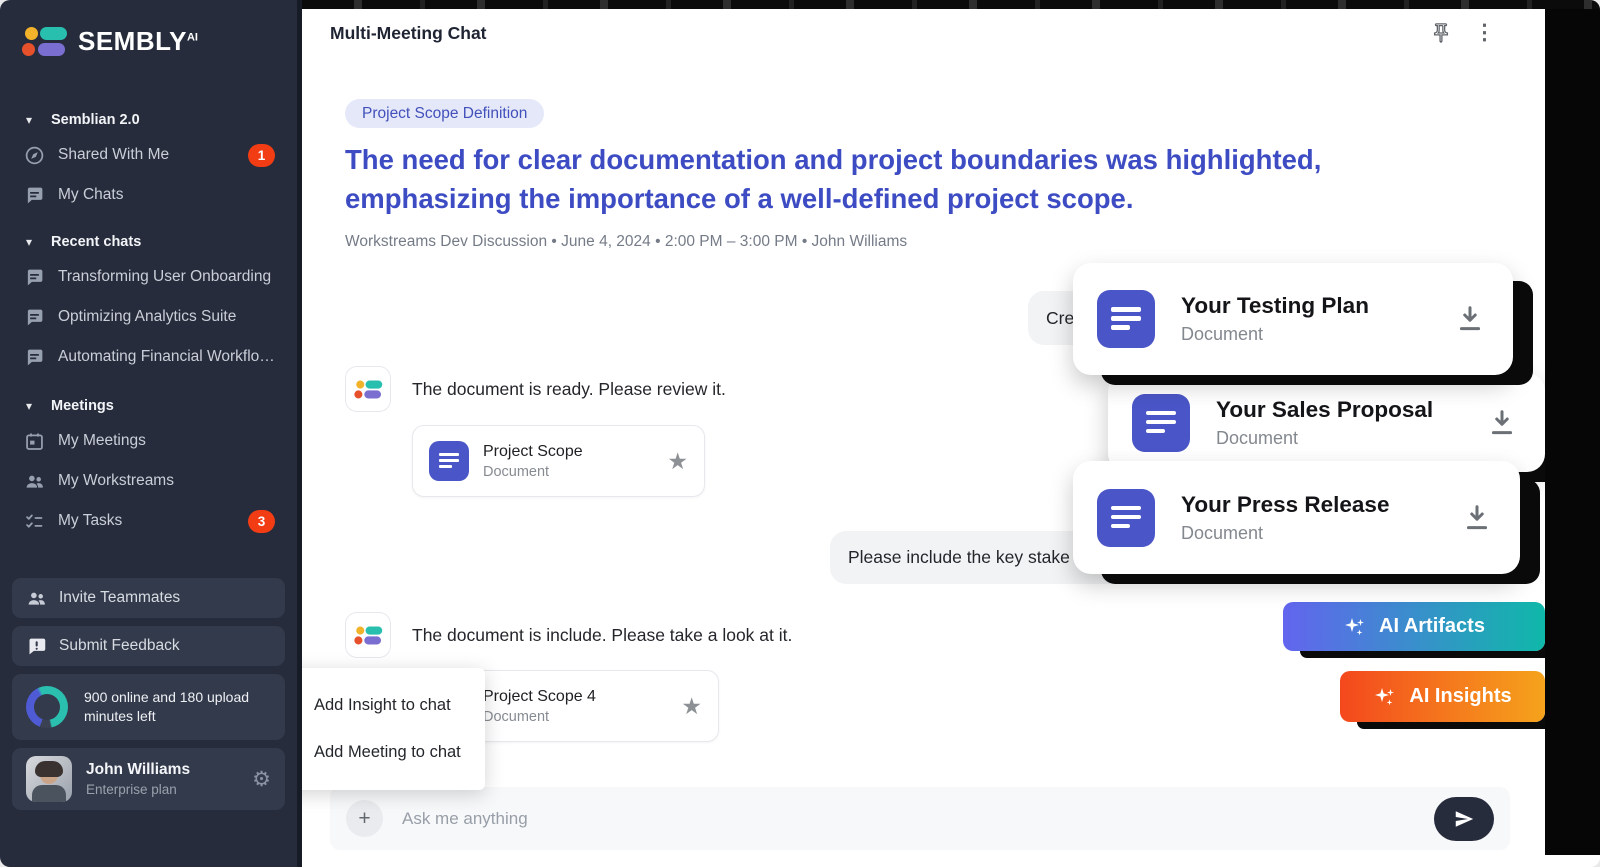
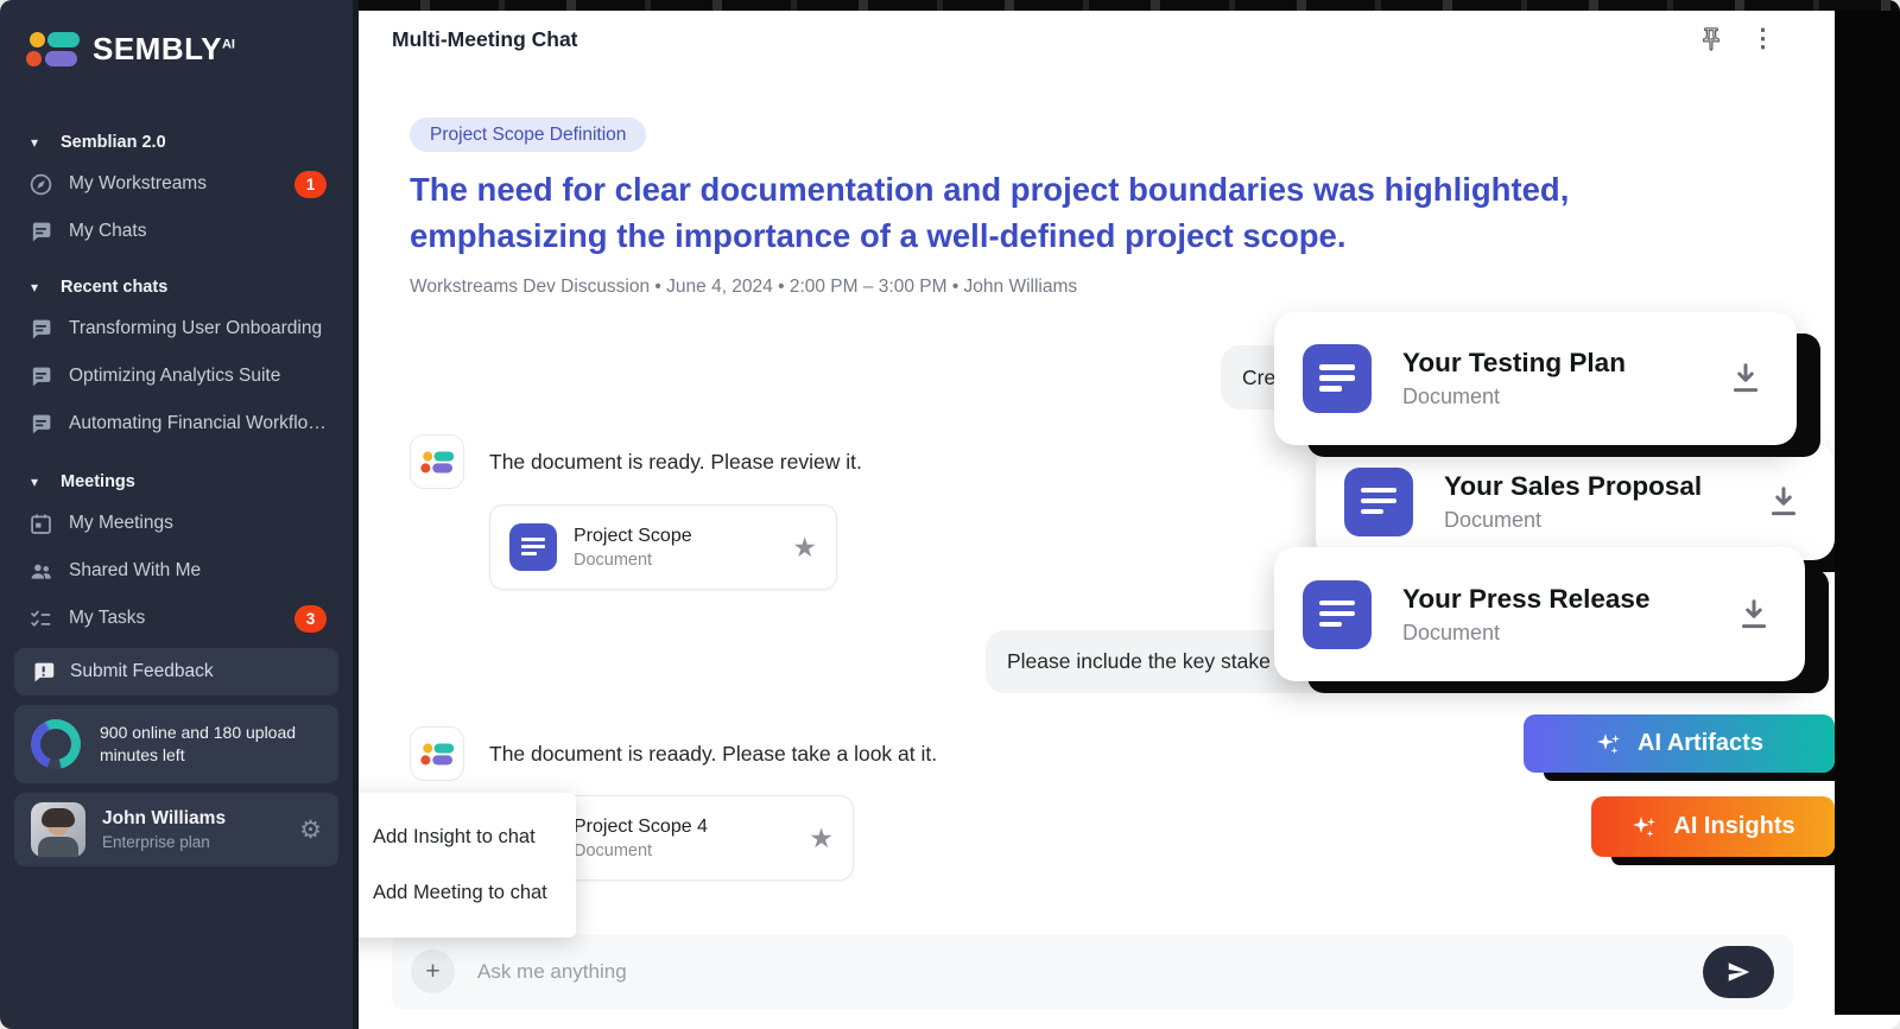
  SEMBLYAI
  ▾
  Semblian 2.0
- Shared With Me
+ My Workstreams
  1
  My Chats
  ▾
  Recent chats
  Transforming User Onboarding
  Optimizing Analytics Suite
  Automating Financial Workflo…
  ▾
  Meetings
  My Meetings
- My Workstreams
+ Shared With Me
  My Tasks
  3
- Invite Teammates
  Submit Feedback
  900 online and 180 upload minutes left
  John Williams
  Enterprise plan
  ⚙
  Multi-Meeting Chat
  ⋮
  Project Scope Definition
  The need for clear documentation and project boundaries was highlighted, emphasizing the importance of a well-defined project scope.
  Workstreams Dev Discussion • June 4, 2024 • 2:00 PM – 3:00 PM • John Williams
  The document is ready. Please review it.
  Project Scope
  Document
  ★
  Cre
  Please include the key stake
- The document is include. Please take a look at it.
+ The document is reaady. Please take a look at it.
  Project Scope 4
  Document
  ★
  Your Testing Plan
  Document
  Your Sales Proposal
  Document
  Your Press Release
  Document
  AI Artifacts
  AI Insights
  Add Insight to chat
  Add Meeting to chat
  +
  Ask me anything
